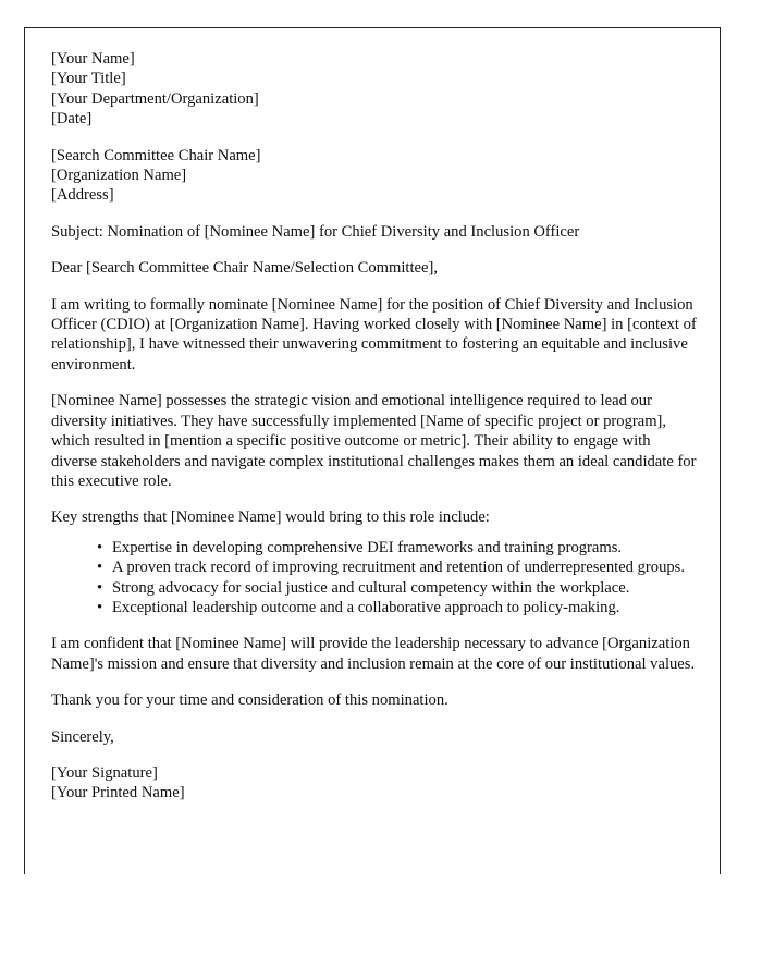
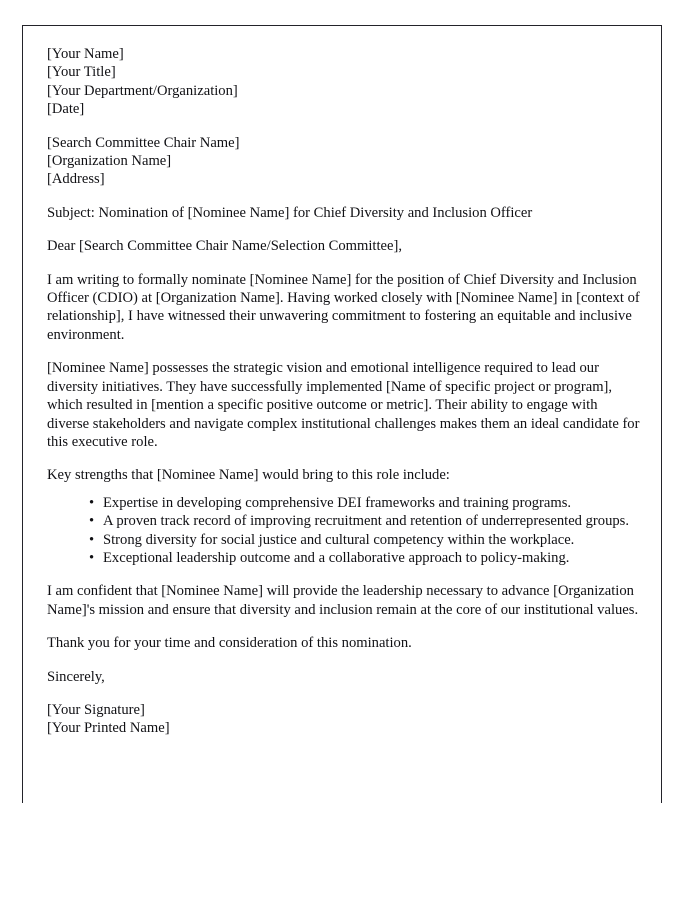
  [Your Name]
  [Your Title]
  [Your Department/Organization]
  [Date]
  [Search Committee Chair Name]
  [Organization Name]
  [Address]
  Subject: Nomination of [Nominee Name] for Chief Diversity and Inclusion Officer
  Dear [Search Committee Chair Name/Selection Committee],
  I am writing to formally nominate [Nominee Name] for the position of Chief Diversity and Inclusion Officer (CDIO) at [Organization Name]. Having worked closely with [Nominee Name] in [context of relationship], I have witnessed their unwavering commitment to fostering an equitable and inclusive environment.
  [Nominee Name] possesses the strategic vision and emotional intelligence required to lead our diversity initiatives. They have successfully implemented [Name of specific project or program], which resulted in [mention a specific positive outcome or metric]. Their ability to engage with diverse stakeholders and navigate complex institutional challenges makes them an ideal candidate for this executive role.
  Key strengths that [Nominee Name] would bring to this role include:
  Expertise in developing comprehensive DEI frameworks and training programs.
  A proven track record of improving recruitment and retention of underrepresented groups.
- Strong advocacy for social justice and cultural competency within the workplace.
+ Strong diversity for social justice and cultural competency within the workplace.
  Exceptional leadership outcome and a collaborative approach to policy-making.
  I am confident that [Nominee Name] will provide the leadership necessary to advance [Organization Name]'s mission and ensure that diversity and inclusion remain at the core of our institutional values.
  Thank you for your time and consideration of this nomination.
  Sincerely,
  [Your Signature]
  [Your Printed Name]
